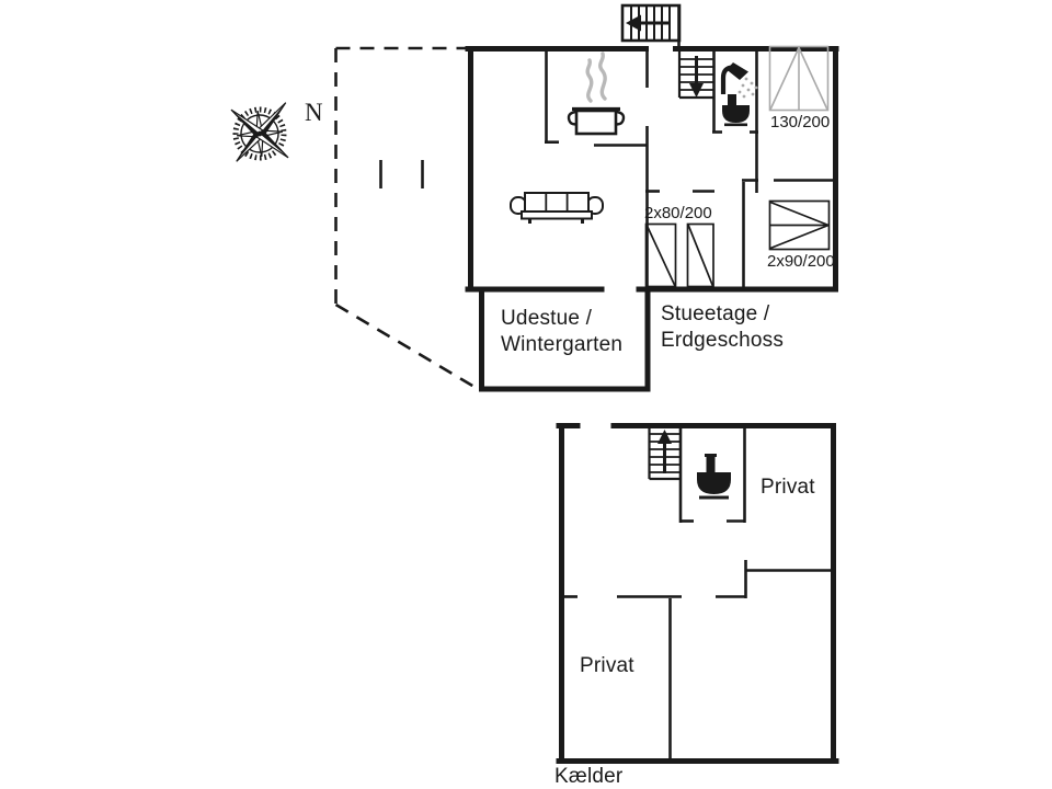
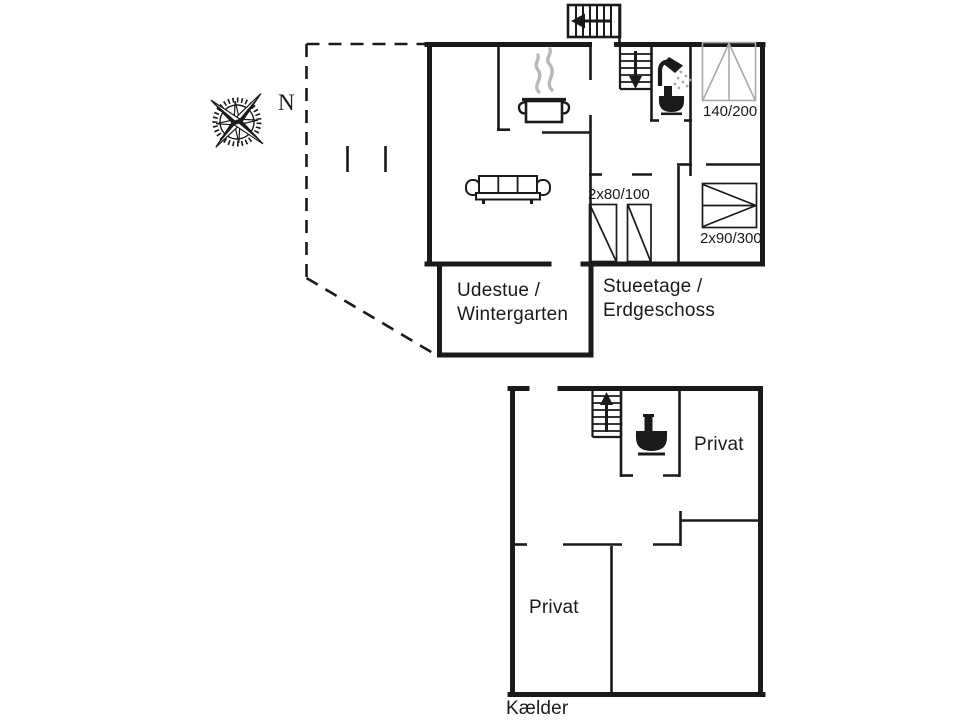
  N
- 130/200
+ 140/200
- 2x80/200
+ 2x80/100
- 2x90/200
+ 2x90/300
  Udestue /
  Wintergarten
  Stueetage /
  Erdgeschoss
  Privat
  Privat
  Kælder
